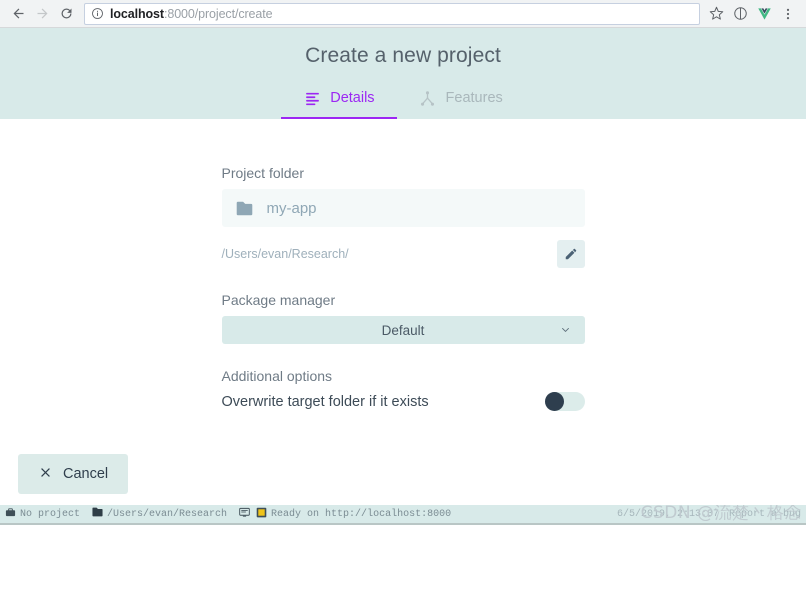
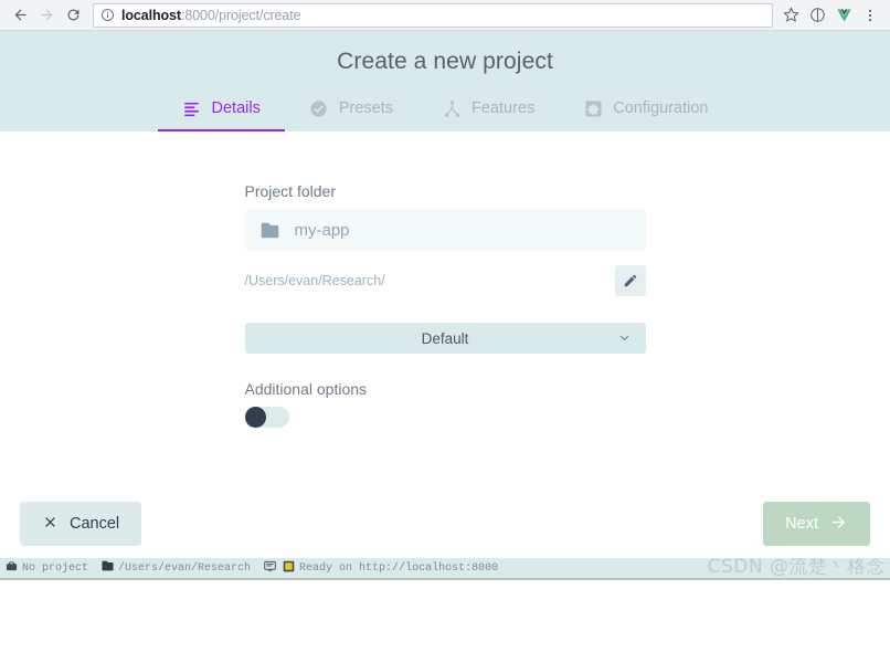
  localhost:8000/project/create
  Create a new project
  Details
+ Presets
  Features
+ Configuration
  Project folder
  my-app
  /Users/evan/Research/
- Package manager
  Default
  Additional options
- Overwrite target folder if it exists
  Cancel
+ Next
  No project
  /Users/evan/Research
  Ready on http://localhost:8000
- 6/5/2019, 2:13:37
- Report a bug
  CSDN @流楚丶格念
